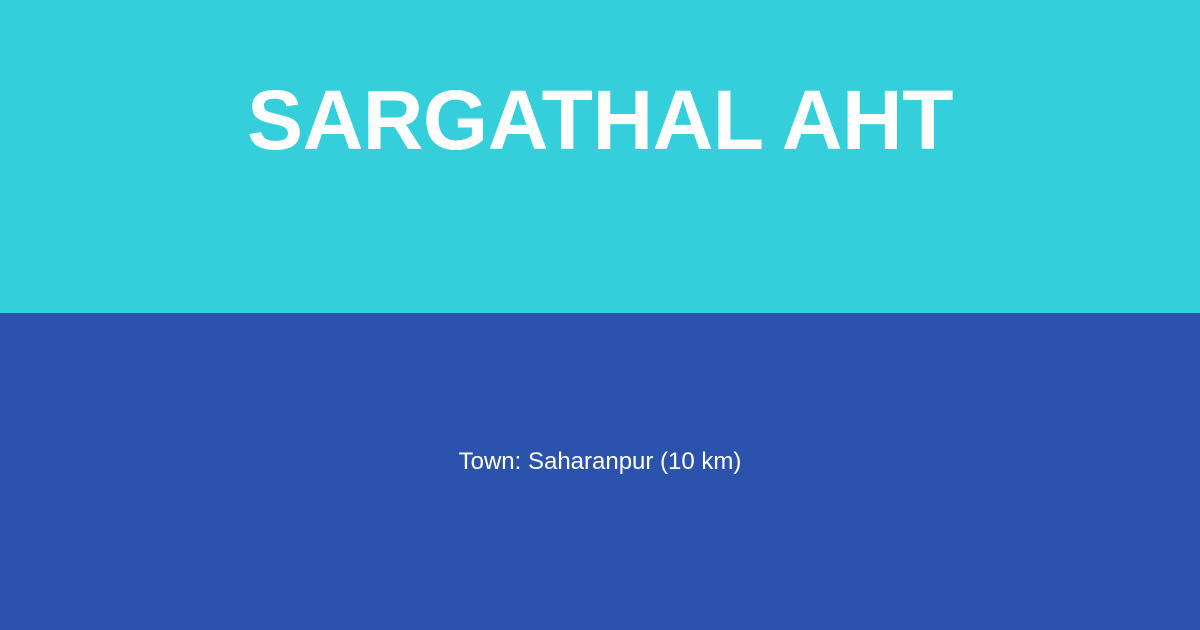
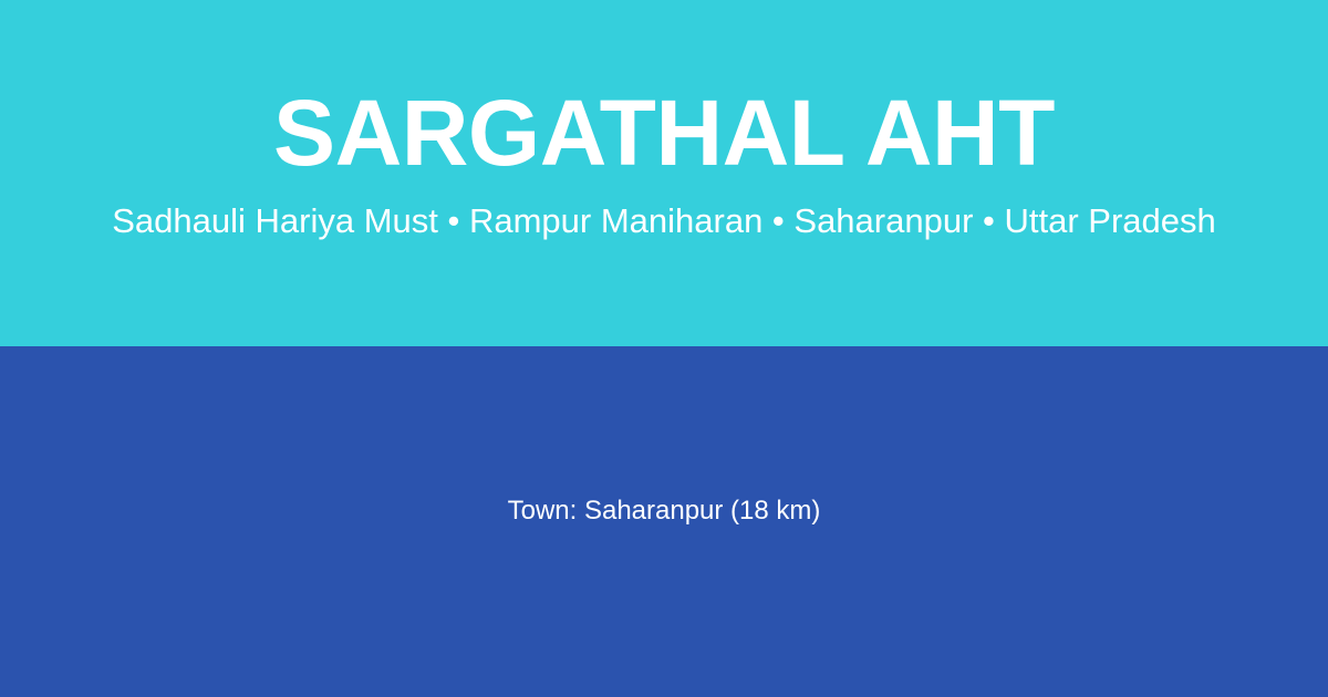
  SARGATHAL AHT
+ Sadhauli Hariya Must • Rampur Maniharan • Saharanpur • Uttar Pradesh
- Town: Saharanpur (10 km)
+ Town: Saharanpur (18 km)
